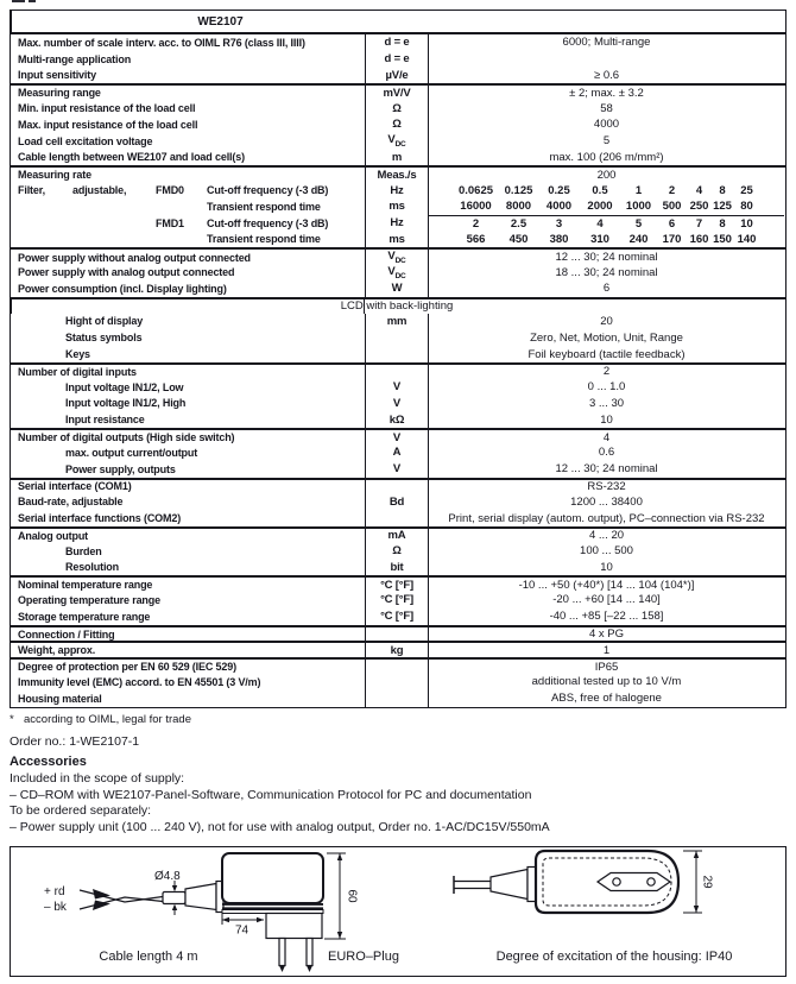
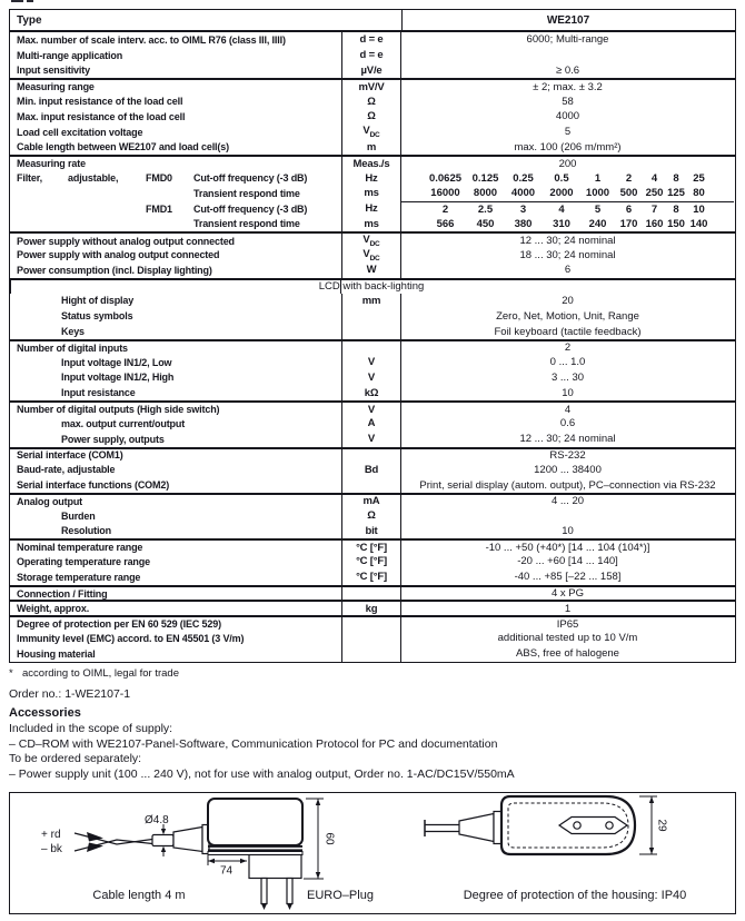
+ Type
  WE2107
  Max. number of scale interv. acc. to OIML R76 (class III, IIII)
  d = e
  6000; Multi-range
  Multi-range application
  d = e
  Input sensitivity
  µV/e
  ≥ 0.6
  Measuring range
  mV/V
  ± 2; max. ± 3.2
  Min. input resistance of the load cell
  Ω
  58
  Max. input resistance of the load cell
  Ω
  4000
  Load cell excitation voltage
  5
  Cable length between WE2107 and load cell(s)
  m
  max. 100 (206 m/mm²)
  Measuring rate
  Meas./s
  200
  Filter,
  adjustable,
  FMD0
  Cut-off frequency (-3 dB)
  Hz
  0.0625
  0.125
  0.25
  0.5
  1
  2
  4
  8
  25
  Transient respond time
  ms
  16000
  8000
  4000
  2000
  1000
  500
  250
  125
  80
  FMD1
  Cut-off frequency (-3 dB)
  Hz
  2
  2.5
  3
  4
  5
  6
  7
  8
  10
  Transient respond time
  ms
  566
  450
  380
  310
  240
  170
  160
  150
  140
  Power supply without analog output connected
  12 ... 30; 24 nominal
  Power supply with analog output connected
  18 ... 30; 24 nominal
  Power consumption (incl. Display lighting)
  W
  6
  LCD with back-lighting
  Hight of display
  mm
  20
  Status symbols
  Zero, Net, Motion, Unit, Range
  Keys
  Foil keyboard (tactile feedback)
  Number of digital inputs
  2
  Input voltage IN1/2, Low
  V
  0 ... 1.0
  Input voltage IN1/2, High
  V
  3 ... 30
  Input resistance
  kΩ
  10
  Number of digital outputs (High side switch)
  V
  4
  max. output current/output
  A
  0.6
  Power supply, outputs
  V
  12 ... 30; 24 nominal
  Serial interface (COM1)
  RS-232
  Baud-rate, adjustable
  Bd
  1200 ... 38400
  Serial interface functions (COM2)
  Print, serial display (autom. output), PC–connection via RS-232
  Analog output
  mA
  4 ... 20
  Burden
  Ω
- 100 ... 500
  Resolution
  bit
  10
  Nominal temperature range
  °C [°F]
  -10 ... +50 (+40*) [14 ... 104 (104*)]
  Operating temperature range
  °C [°F]
  -20 ... +60 [14 ... 140]
  Storage temperature range
  °C [°F]
  -40 ... +85 [–22 ... 158]
  Connection / Fitting
  4 x PG
  Weight, approx.
  kg
  1
  Degree of protection per EN 60 529 (IEC 529)
  IP65
  Immunity level (EMC) accord. to EN 45501 (3 V/m)
  additional tested up to 10 V/m
  Housing material
  ABS, free of halogene
  * according to OIML, legal for trade
  Order no.: 1-WE2107-1
  Accessories
  Included in the scope of supply:
  – CD–ROM with WE2107-Panel-Software, Communication Protocol for PC and documentation
  To be ordered separately:
  – Power supply unit (100 ... 240 V), not for use with analog output, Order no. 1-AC/DC15V/550mA
  + rd
  – bk
  Ø4.8
  74
  Cable length 4 m
  EURO–Plug
- Degree of excitation of the housing: IP40
+ Degree of protection of the housing: IP40
